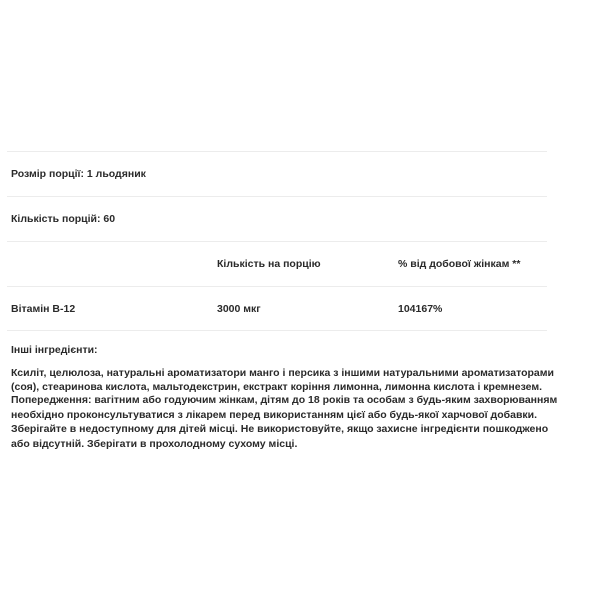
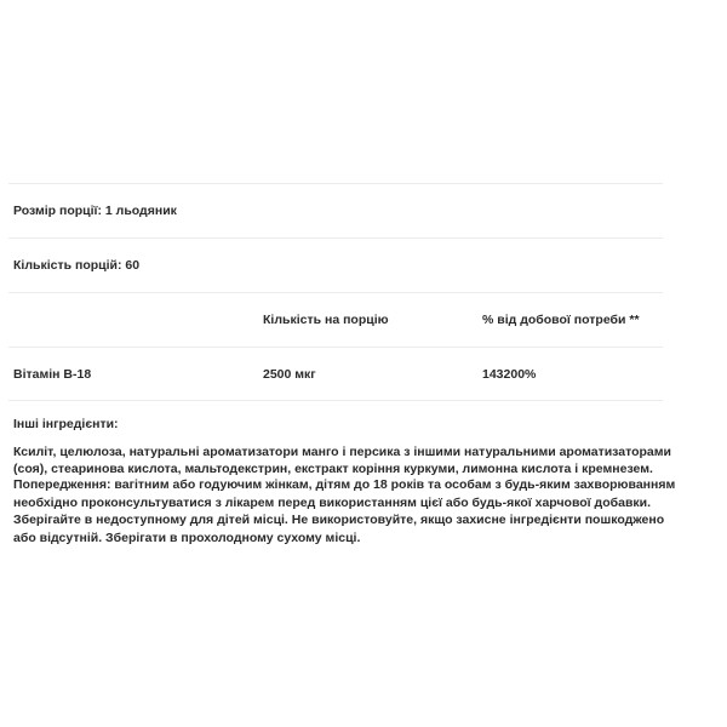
  Розмір порції: 1 льодяник
  Кількість порцій: 60
  Кількість на порцію
- % від добової жінкам **
+ % від добової потреби **
- Вітамін В-12
+ Вітамін В-18
- 3000 мкг
+ 2500 мкг
- 104167%
+ 143200%
  Інші інгредієнти:
- Ксиліт, целюлоза, натуральні ароматизатори манго і персика з іншими натуральними ароматизаторами (соя), стеаринова кислота, мальтодекстрин, екстракт коріння лимонна, лимонна кислота і кремнезем.
+ Ксиліт, целюлоза, натуральні ароматизатори манго і персика з іншими натуральними ароматизаторами (соя), стеаринова кислота, мальтодекстрин, екстракт коріння куркуми, лимонна кислота і кремнезем.
  Попередження: вагітним або годуючим жінкам, дітям до 18 років та особам з будь-яким захворюванням необхідно проконсультуватися з лікарем перед використанням цієї або будь-якої харчової добавки. Зберігайте в недоступному для дітей місці. Не використовуйте, якщо захисне інгредієнти пошкоджено або відсутній. Зберігати в прохолодному сухому місці.
